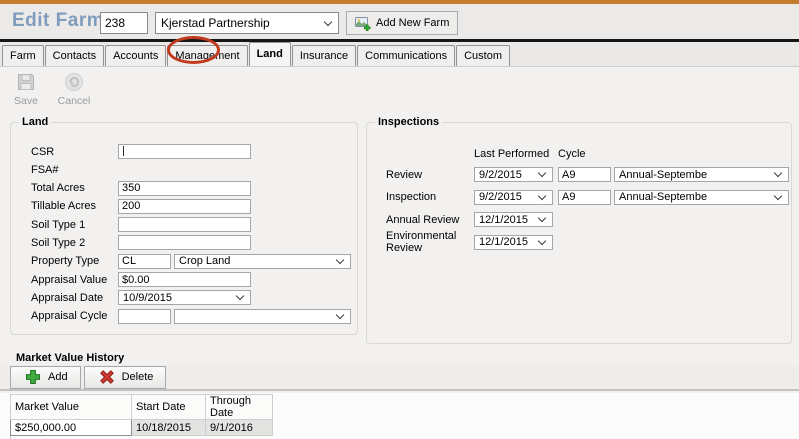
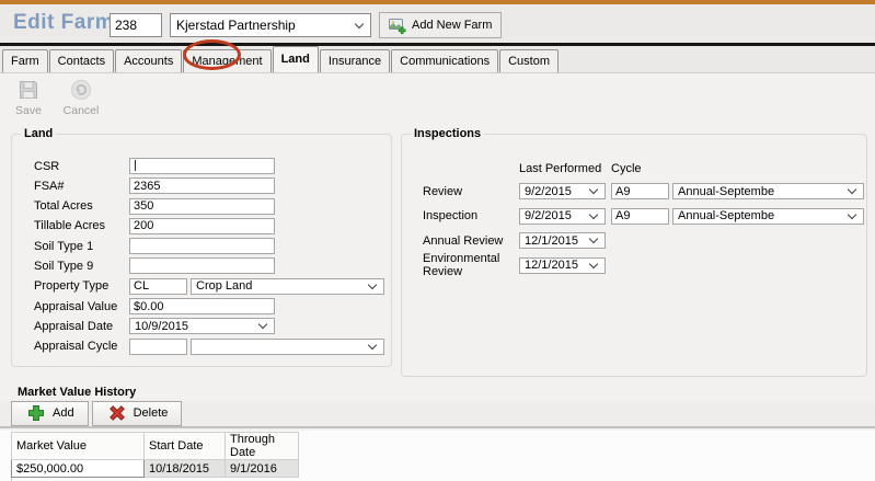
  Edit Farm
  238
  Kjerstad Partnership
  Add New Farm
  Farm
  Contacts
  Accounts
  Management
  Land
  Insurance
  Communications
  Custom
  Save
  Cancel
  Land
  CSR
  FSA#
+ 2365
  Total Acres
  350
  Tillable Acres
  200
  Soil Type 1
- Soil Type 2
+ Soil Type 9
  Property Type
  CL
  Crop Land
  Appraisal Value
  $0.00
  Appraisal Date
  10/9/2015
  Appraisal Cycle
  Inspections
  Last Performed
  Cycle
  Review
  9/2/2015
  A9
  Annual-Septembe
  Inspection
  9/2/2015
  A9
  Annual-Septembe
  Annual Review
  12/1/2015
  Environmental Review
  12/1/2015
  Market Value History
  Add
  Delete
  Market Value	Start Date	Through Date
  $250,000.00	10/18/2015	9/1/2016
